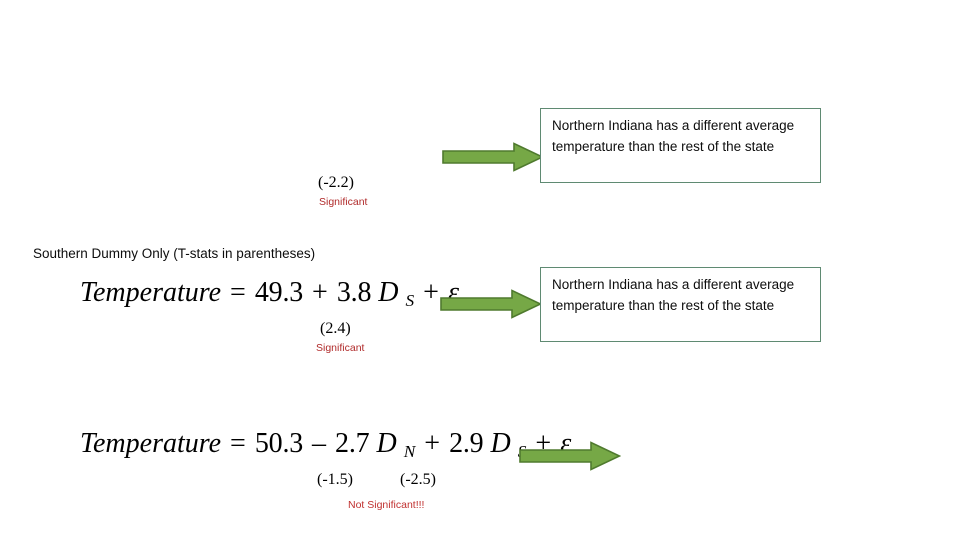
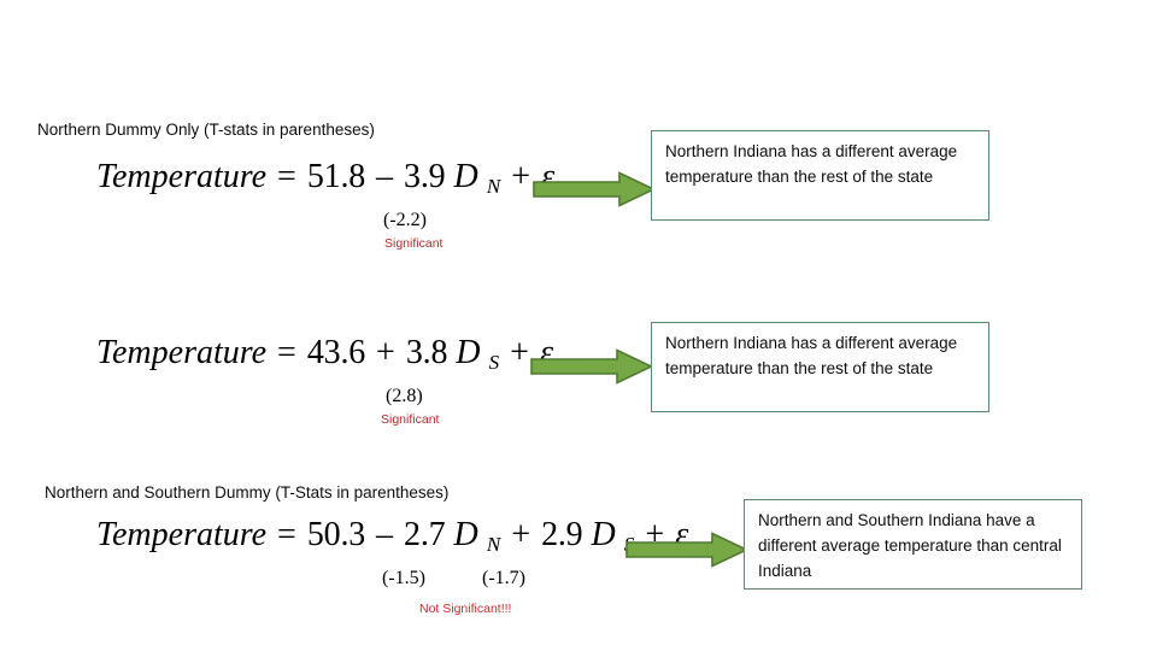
+ Northern Dummy Only (T-stats in parentheses)
+ Temperature = 51.8 – 3.9 D N + ε
  (-2.2)
  Significant
  Northern Indiana has a different average temperature than the rest of the state
- Southern Dummy Only (T-stats in parentheses)
- Temperature = 49.3 + 3.8 D S + ε
+ Temperature = 43.6 + 3.8 D S + ε
- (2.4)
+ (2.8)
  Significant
  Northern Indiana has a different average temperature than the rest of the state
+ Northern and Southern Dummy (T-Stats in parentheses)
  Temperature = 50.3 – 2.7 D N + 2.9 D + ε
  (-1.5)
- (-2.5)
+ (-1.7)
  Not Significant!!!
+ Northern and Southern Indiana have a different average temperature than central Indiana
